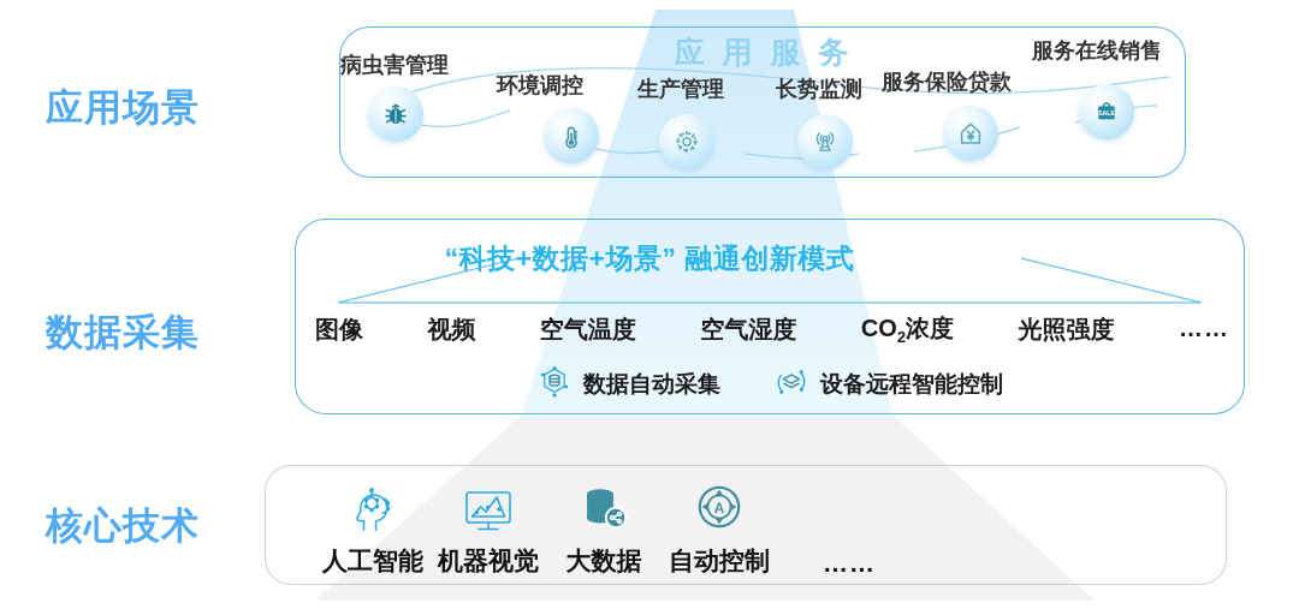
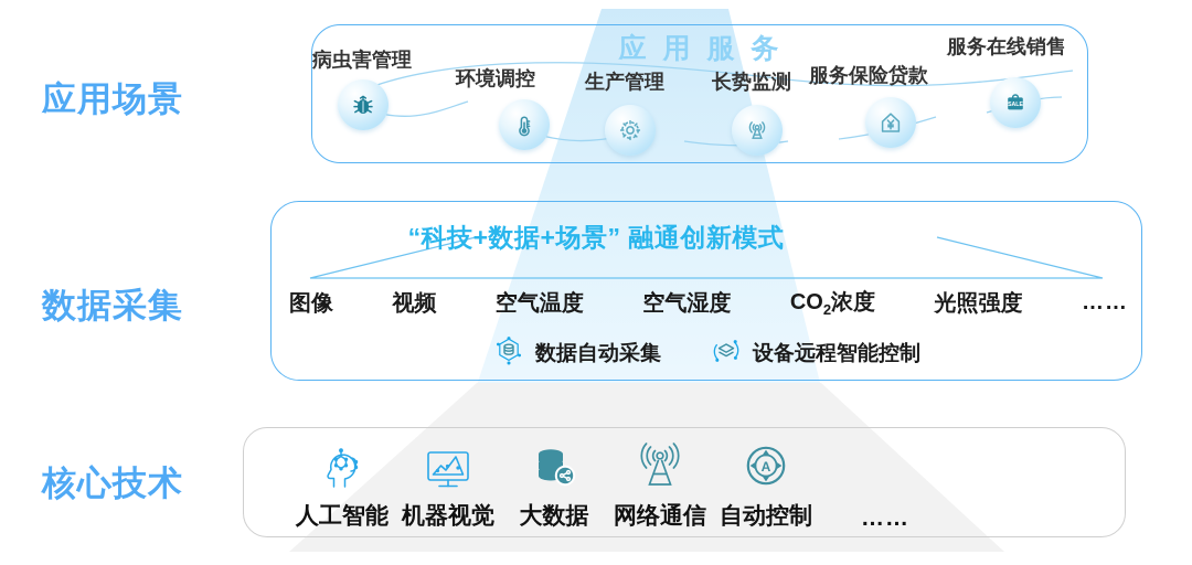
  应用场景
  数据采集
  核心技术
  应 用 服 务
  病虫害管理
  环境调控
  生产管理
  长势监测
  服务保险贷款
  服务在线销售
  “科技+数据+场景” 融通创新模式
  图像
  视频
  空气温度
  空气湿度
  CO2浓度
  光照强度
  ……
  数据自动采集
  设备远程智能控制
  人工智能
  机器视觉
  大数据
+ 网络通信
  A
  自动控制
  ……
